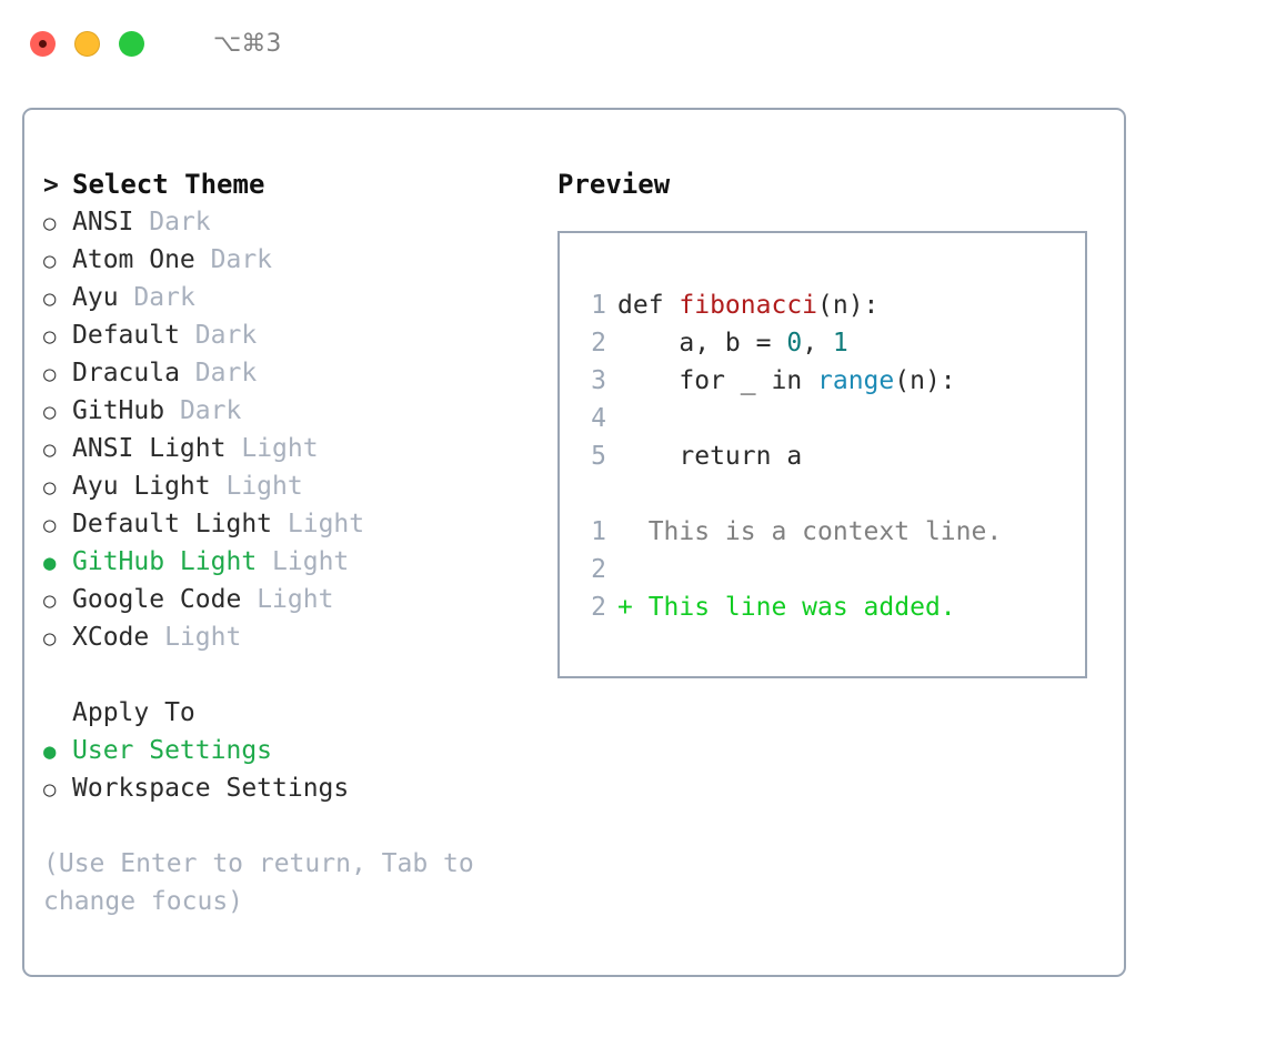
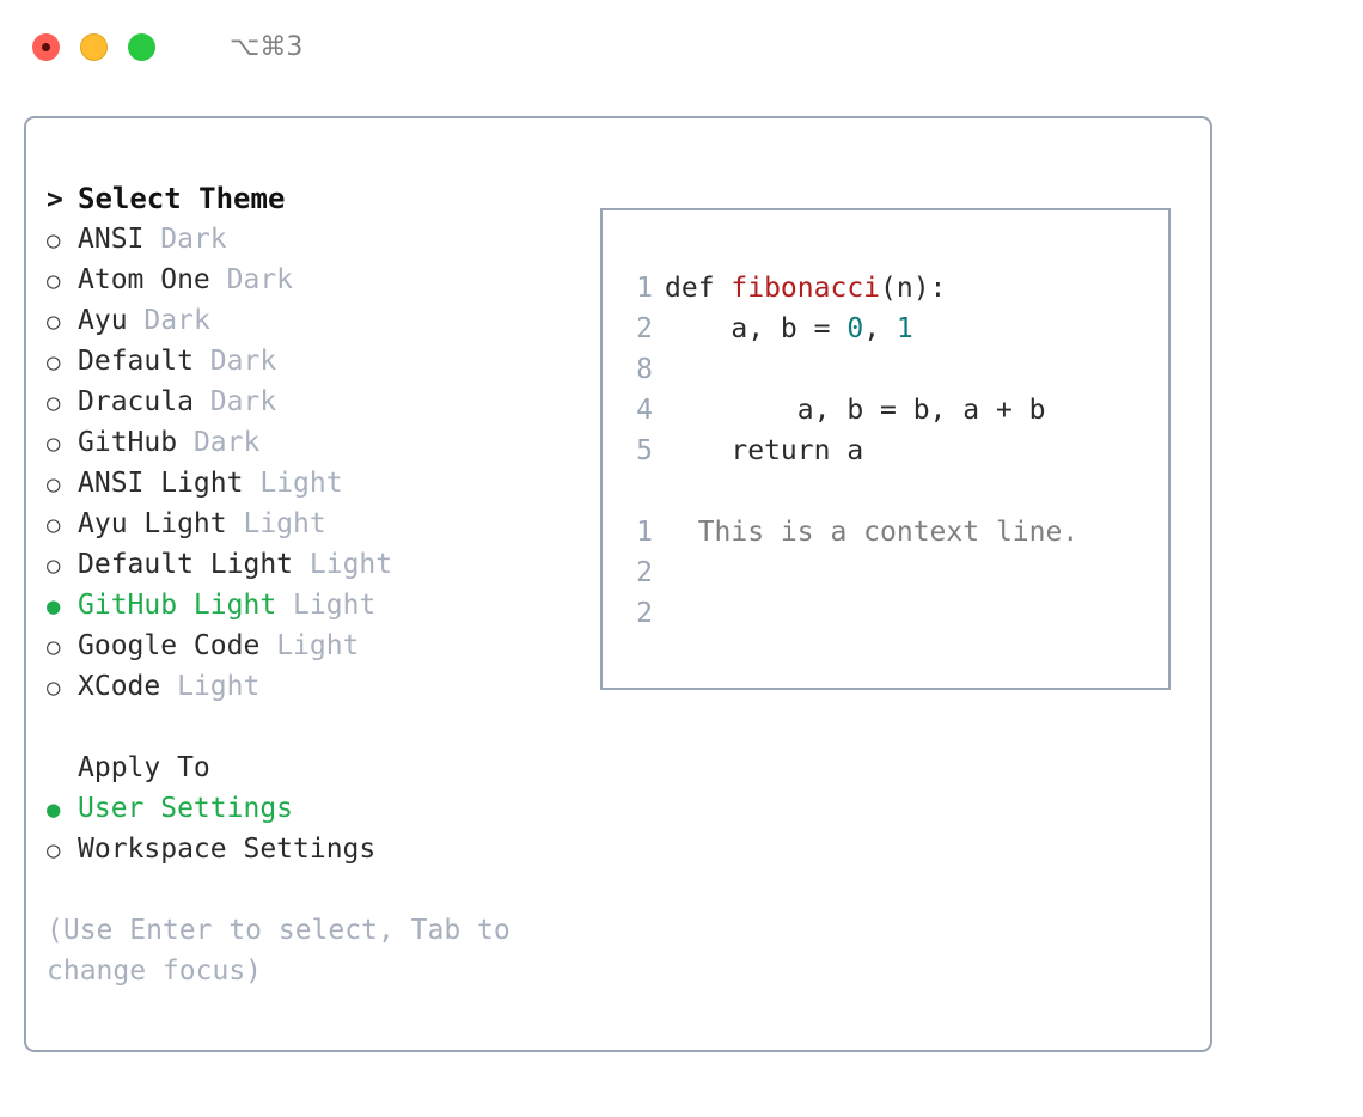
  ⌥⌘3
  >
  Select Theme
  ○
  ANSI
  Dark
  ○
  Atom One
  Dark
  ○
  Ayu
  Dark
  ○
  Default
  Dark
  ○
  Dracula
  Dark
  ○
  GitHub
  Dark
  ○
  ANSI Light
  Light
  ○
  Ayu Light
  Light
  ○
  Default Light
  Light
  ●
  GitHub Light
  Light
  ○
  Google Code
  Light
  ○
  XCode
  Light
  Apply To
  ●
  User Settings
  ○
  Workspace Settings
- (Use Enter to return, Tab to change focus)
+ (Use Enter to select, Tab to change focus)
- Preview
  1
  def fibonacci(n):
  2
  a, b = 0, 1
- 3
+ 8
- for _ in range(n):
  4
+ a, b = b, a + b
  5
  return a
  1
  This is a context line.
  2
  2
- + This line was added.
